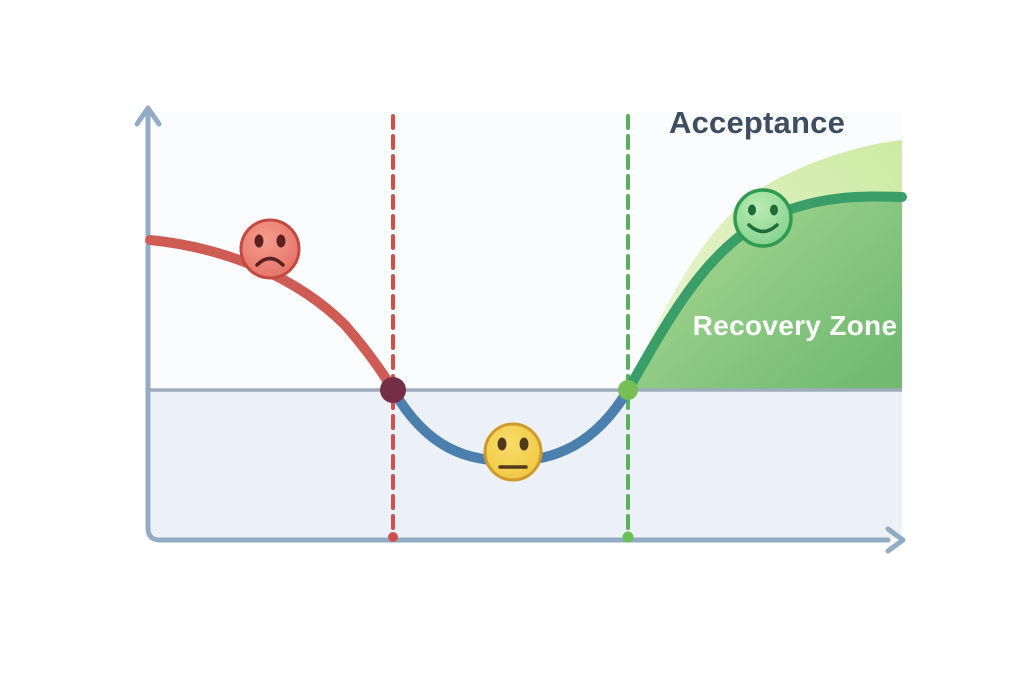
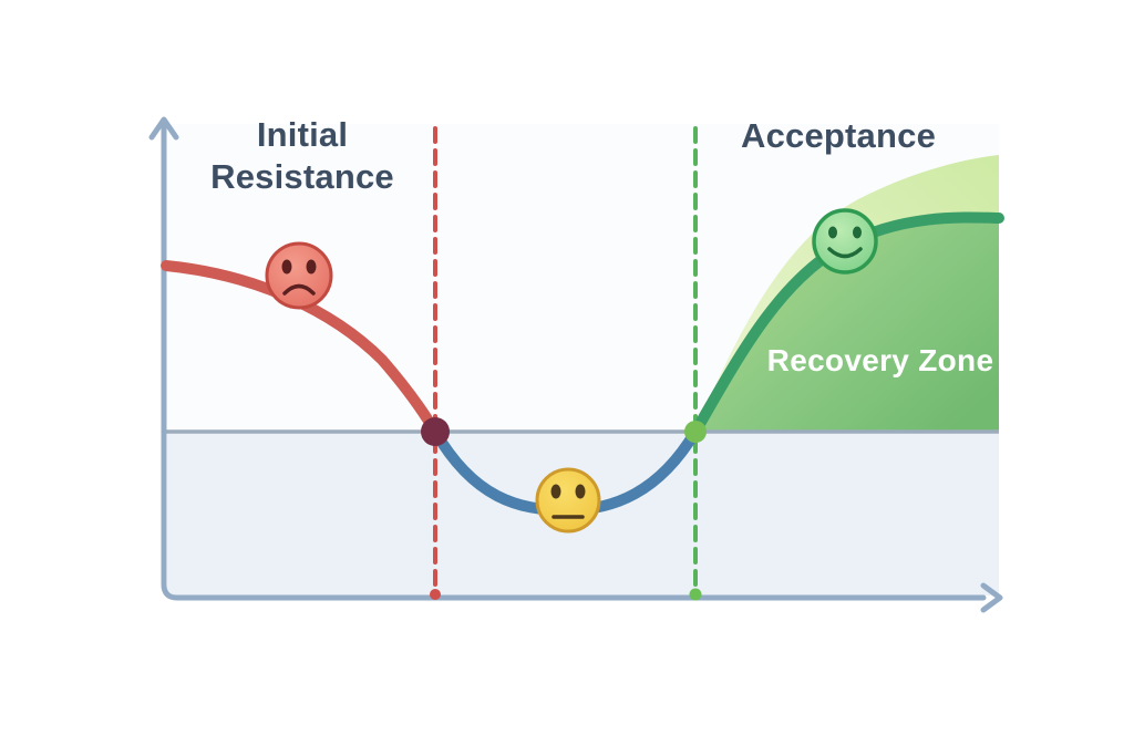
+ Initial Resistance
  Acceptance
  Recovery Zone
